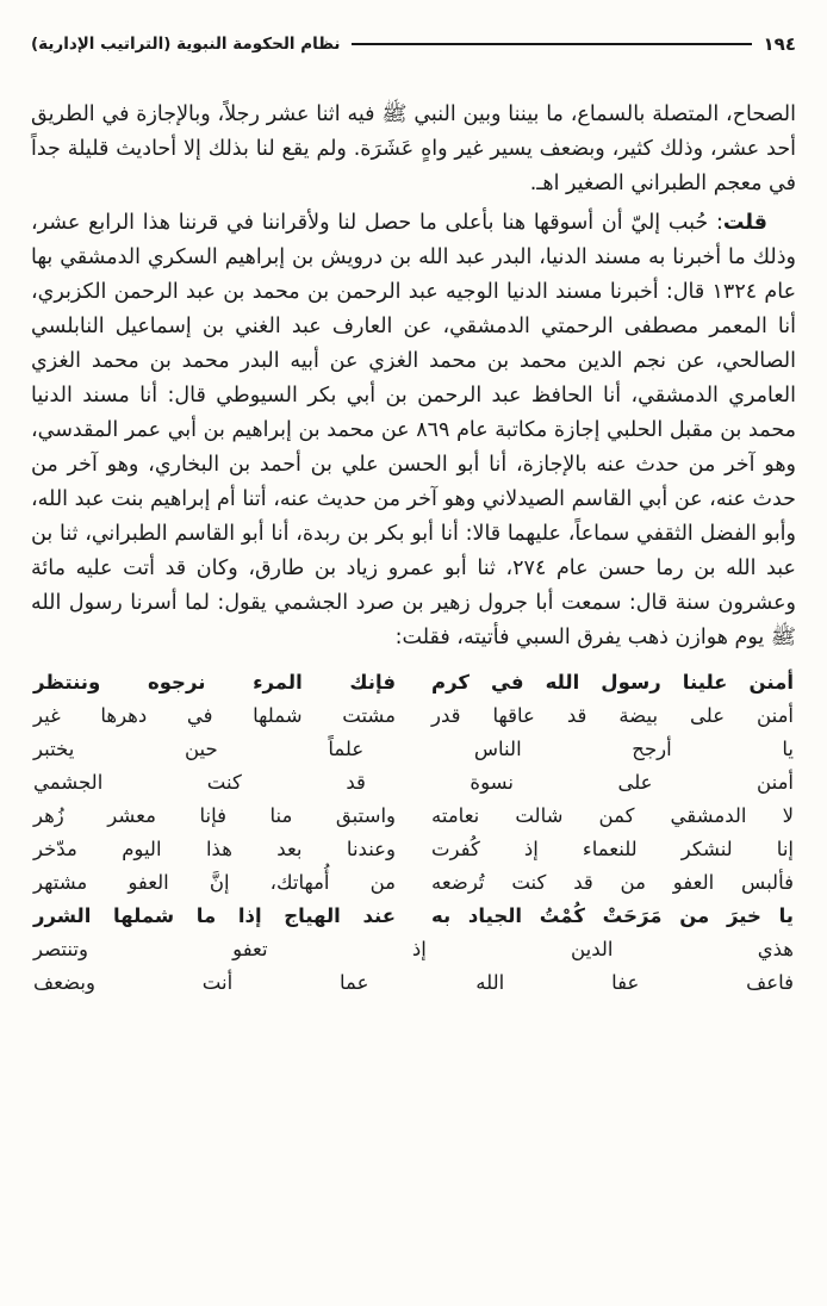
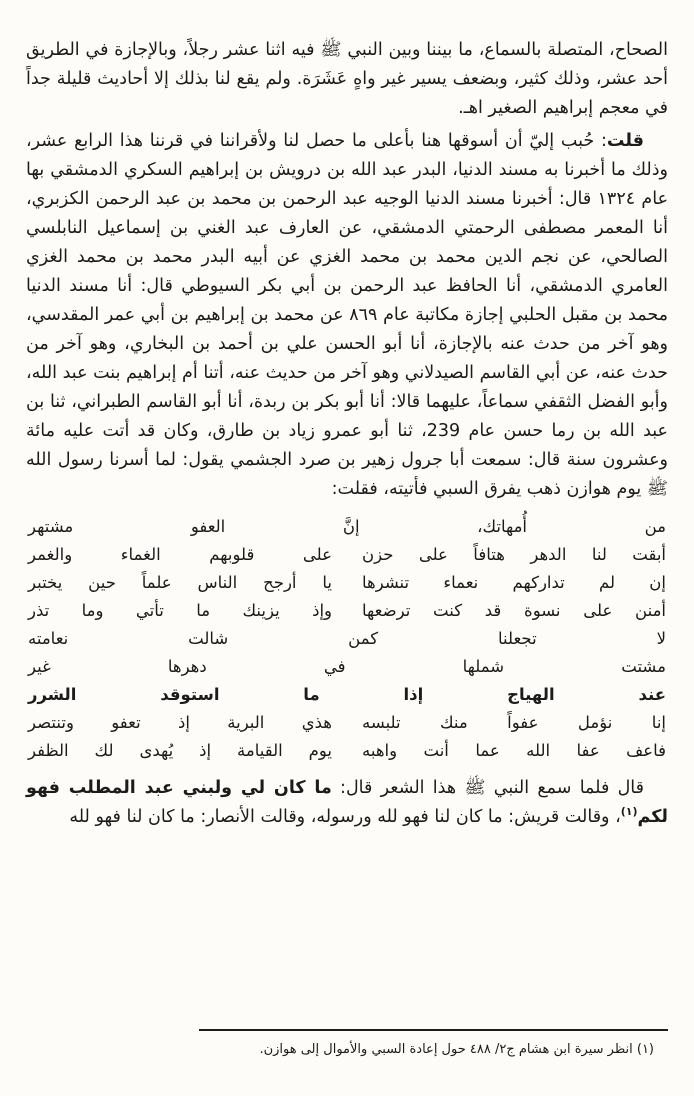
- ١٩٤
- نظام الحكومة النبوية (التراتيب الإدارية)
- الصحاح، المتصلة بالسماع، ما بيننا وبين النبي ﷺ فيه اثنا عشر رجلاً، وبالإجازة في الطريق أحد عشر، وذلك كثير، وبضعف يسير غير واهٍ عَشَرَة. ولم يقع لنا بذلك إلا أحاديث قليلة جداً في معجم الطبراني الصغير اهـ.
+ الصحاح، المتصلة بالسماع، ما بيننا وبين النبي ﷺ فيه اثنا عشر رجلاً، وبالإجازة في الطريق أحد عشر، وذلك كثير، وبضعف يسير غير واهٍ عَشَرَة. ولم يقع لنا بذلك إلا أحاديث قليلة جداً في معجم إبراهيم الصغير اهـ.
- قلت: حُبب إليّ أن أسوقها هنا بأعلى ما حصل لنا ولأقراننا في قرننا هذا الرابع عشر، وذلك ما أخبرنا به مسند الدنيا، البدر عبد الله بن درويش بن إبراهيم السكري الدمشقي بها عام ١٣٢٤ قال: أخبرنا مسند الدنيا الوجيه عبد الرحمن بن محمد بن عبد الرحمن الكزبري، أنا المعمر مصطفى الرحمتي الدمشقي، عن العارف عبد الغني بن إسماعيل النابلسي الصالحي، عن نجم الدين محمد بن محمد الغزي عن أبيه البدر محمد بن محمد الغزي العامري الدمشقي، أنا الحافظ عبد الرحمن بن أبي بكر السيوطي قال: أنا مسند الدنيا محمد بن مقبل الحلبي إجازة مكاتبة عام ٨٦٩ عن محمد بن إبراهيم بن أبي عمر المقدسي، وهو آخر من حدث عنه بالإجازة، أنا أبو الحسن علي بن أحمد بن البخاري، وهو آخر من حدث عنه، عن أبي القاسم الصيدلاني وهو آخر من حديث عنه، أتنا أم إبراهيم بنت عبد الله، وأبو الفضل الثقفي سماعاً، عليهما قالا: أنا أبو بكر بن ربدة، أنا أبو القاسم الطبراني، ثنا بن عبد الله بن رما حسن عام ٢٧٤، ثنا أبو عمرو زياد بن طارق، وكان قد أتت عليه مائة وعشرون سنة قال: سمعت أبا جرول زهير بن صرد الجشمي يقول: لما أسرنا رسول الله ﷺ يوم هوازن ذهب يفرق السبي فأتيته، فقلت:
+ قلت: حُبب إليّ أن أسوقها هنا بأعلى ما حصل لنا ولأقراننا في قرننا هذا الرابع عشر، وذلك ما أخبرنا به مسند الدنيا، البدر عبد الله بن درويش بن إبراهيم السكري الدمشقي بها عام ١٣٢٤ قال: أخبرنا مسند الدنيا الوجيه عبد الرحمن بن محمد بن عبد الرحمن الكزبري، أنا المعمر مصطفى الرحمتي الدمشقي، عن العارف عبد الغني بن إسماعيل النابلسي الصالحي، عن نجم الدين محمد بن محمد الغزي عن أبيه البدر محمد بن محمد الغزي العامري الدمشقي، أنا الحافظ عبد الرحمن بن أبي بكر السيوطي قال: أنا مسند الدنيا محمد بن مقبل الحلبي إجازة مكاتبة عام ٨٦٩ عن محمد بن إبراهيم بن أبي عمر المقدسي، وهو آخر من حدث عنه بالإجازة، أنا أبو الحسن علي بن أحمد بن البخاري، وهو آخر من حدث عنه، عن أبي القاسم الصيدلاني وهو آخر من حديث عنه، أتنا أم إبراهيم بنت عبد الله، وأبو الفضل الثقفي سماعاً، عليهما قالا: أنا أبو بكر بن ربدة، أنا أبو القاسم الطبراني، ثنا بن عبد الله بن رما حسن عام 239، ثنا أبو عمرو زياد بن طارق، وكان قد أتت عليه مائة وعشرون سنة قال: سمعت أبا جرول زهير بن صرد الجشمي يقول: لما أسرنا رسول الله ﷺ يوم هوازن ذهب يفرق السبي فأتيته، فقلت:
- أمنن علينا رسول الله في كرم
- فإنك المرء نرجوه وننتظر
- أمنن على بيضة قد عاقها قدر
- مشتت شملها في دهرها غير
+ من أُمهاتك، إنَّ العفو مشتهر
+ أبقت لنا الدهر هتافاً على حزن
+ على قلوبهم الغماء والغمر
+ إن لم تداركهم نعماء تنشرها
  يا أرجح الناس علماً حين يختبر
- أمنن على نسوة قد كنت الجشمي
+ أمنن على نسوة قد كنت ترضعها
+ وإذ يزينك ما تأتي وما تذر
- لا الدمشقي كمن شالت نعامته
+ لا تجعلنا كمن شالت نعامته
- واستبق منا فإنا معشر زُهر
- إنا لنشكر للنعماء إذ كُفرت
- وعندنا بعد هذا اليوم مدّخر
- فألبس العفو من قد كنت تُرضعه
- من أُمهاتك، إنَّ العفو مشتهر
+ مشتت شملها في دهرها غير
- يا خيرَ من مَرَحَتْ كُمْتُ الجياد به
- عند الهياج إذا ما شملها الشرر
+ عند الهياج إذا ما استوقد الشرر
+ إنا نؤمل عفواً منك تلبسه
- هذي الدين إذ تعفو وتنتصر
+ هذي البرية إذ تعفو وتنتصر
- فاعف عفا الله عما أنت وبضعف
+ فاعف عفا الله عما أنت واهبه
+ يوم القيامة إذ يُهدى لك الظفر
+ قال فلما سمع النبي ﷺ هذا الشعر قال: ما كان لي ولبني عبد المطلب فهو لكم(١)، وقالت قريش: ما كان لنا فهو لله ورسوله، وقالت الأنصار: ما كان لنا فهو لله
+ (١) انظر سيرة ابن هشام ج٢/ ٤٨٨ حول إعادة السبي والأموال إلى هوازن.
